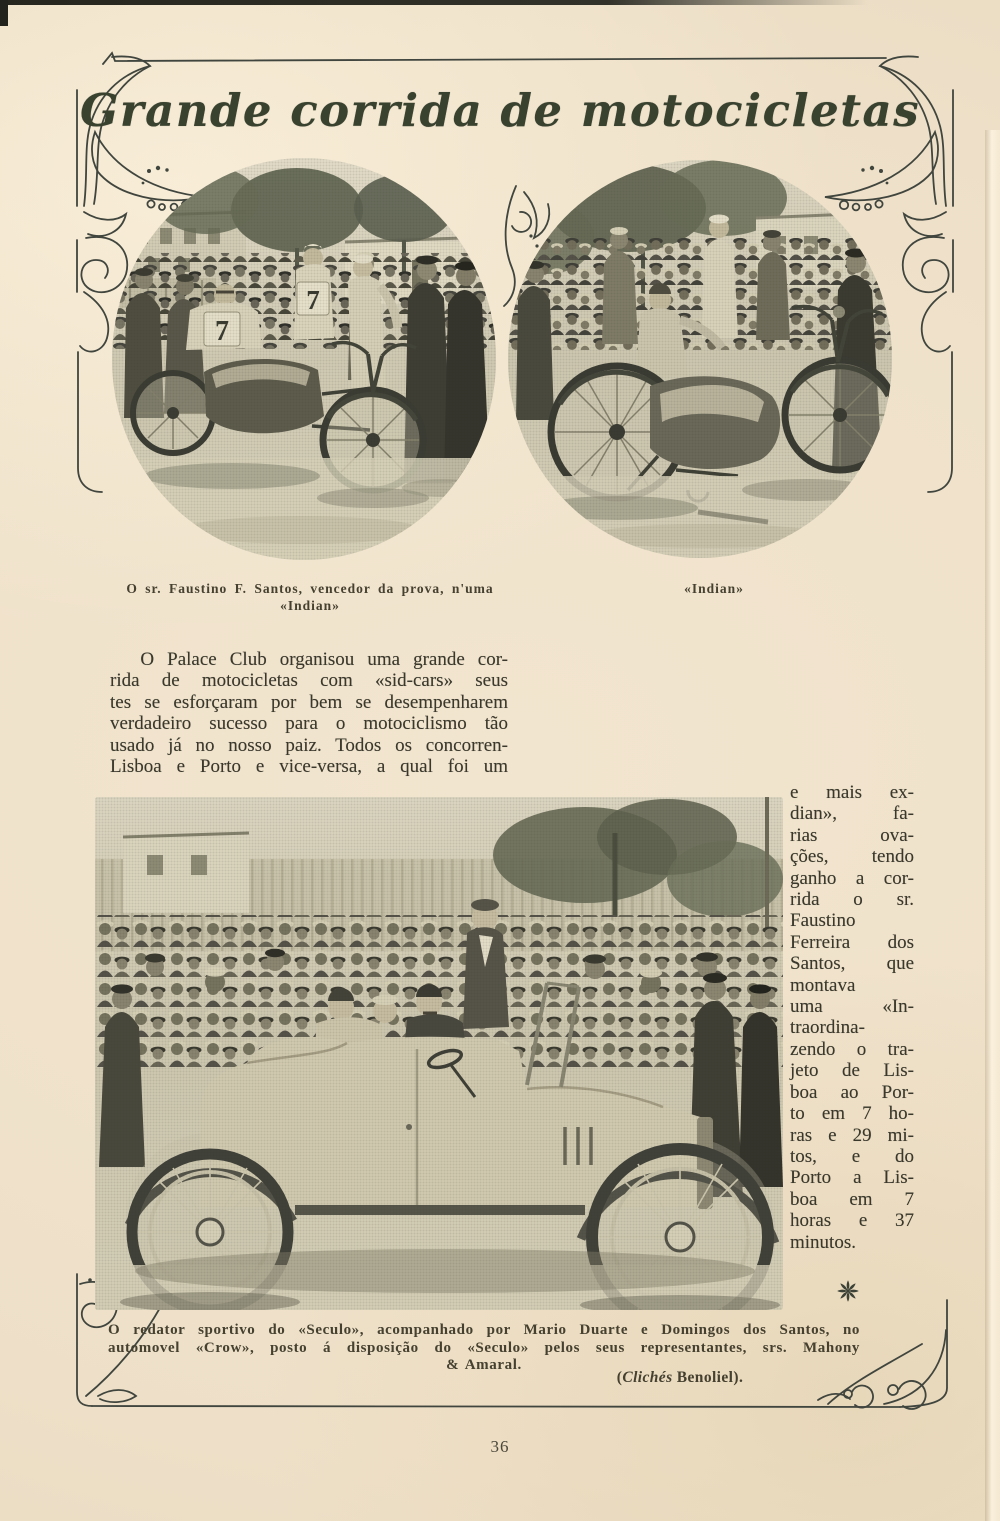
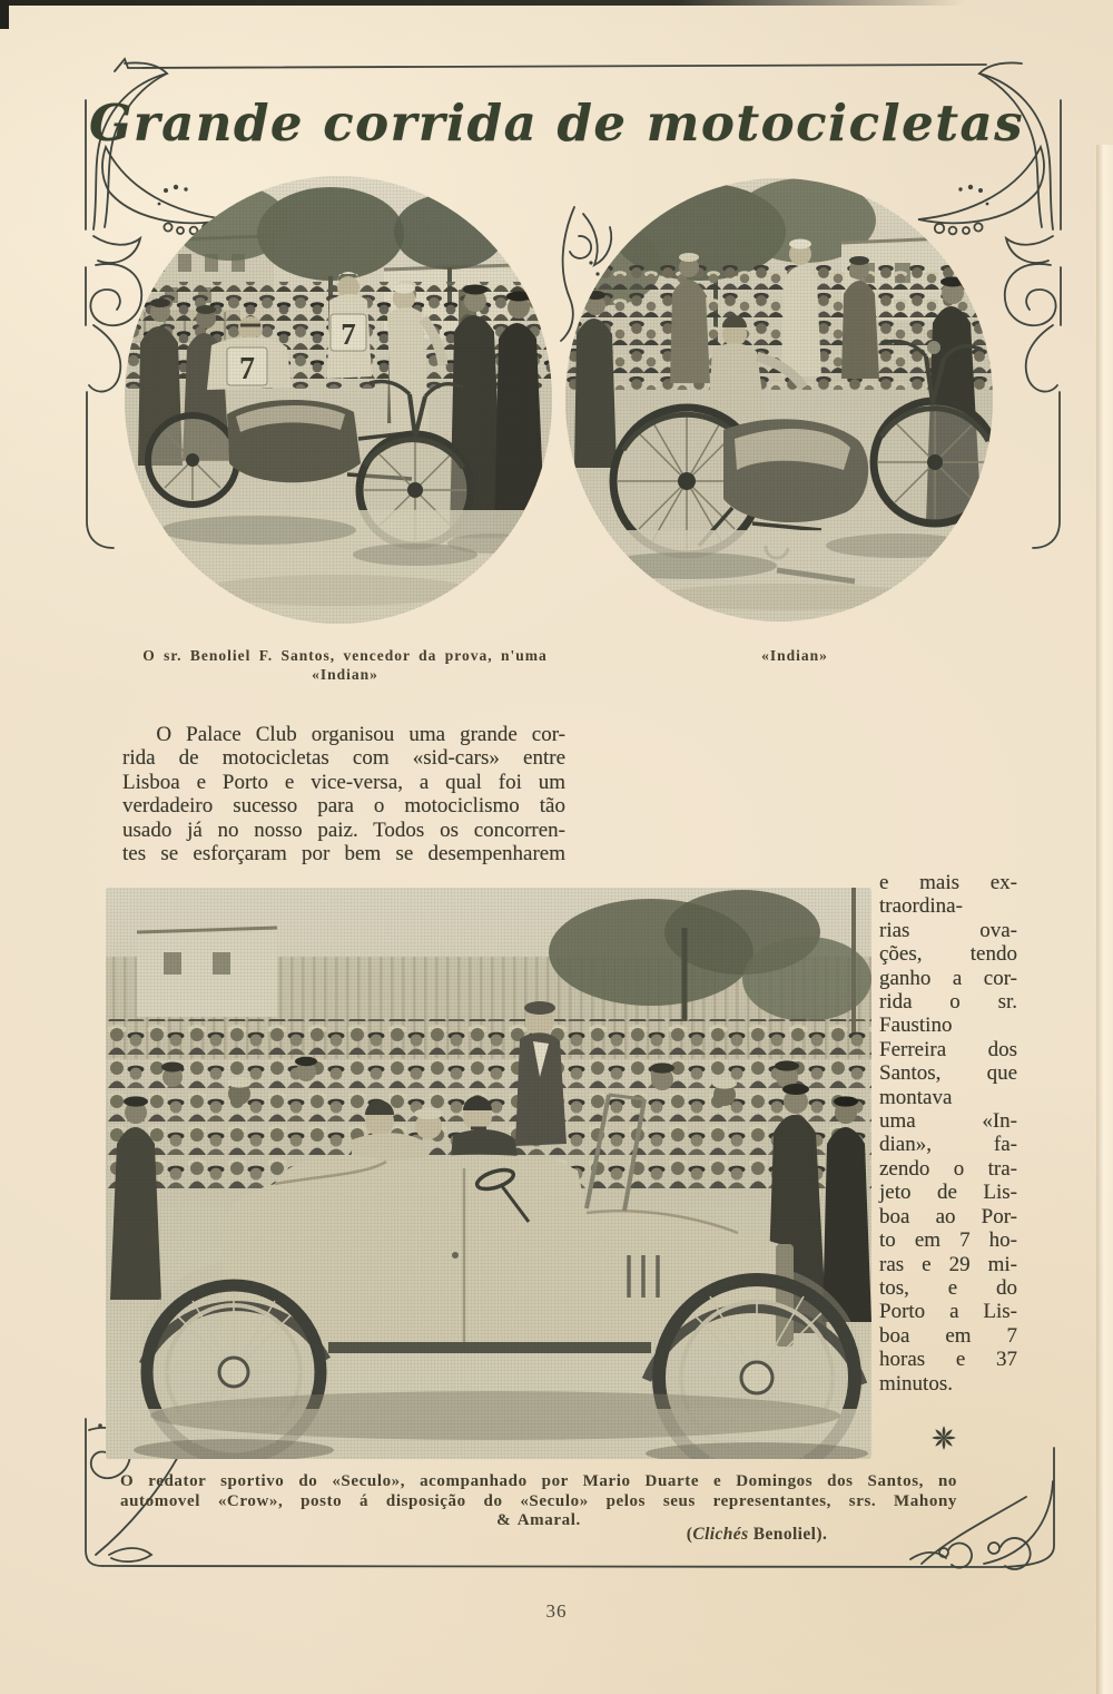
  Grande corrida de motocicletas
- O sr. Faustino F. Santos, vencedor da prova, n'uma
+ O sr. Benoliel F. Santos, vencedor da prova, n'uma
  «Indian»
  «Indian»
  O Palace Club organisou uma grande cor-
- rida de motocicletas com «sid-cars» seus
+ rida de motocicletas com «sid-cars» entre
- tes se esforçaram por bem se desempenharem
+ Lisboa e Porto e vice-versa, a qual foi um
  verdadeiro sucesso para o motociclismo tão
  usado já no nosso paiz. Todos os concorren-
- Lisboa e Porto e vice-versa, a qual foi um
+ tes se esforçaram por bem se desempenharem
  e mais ex-
- dian», fa-
+ traordina-
  rias ova-
  ções, tendo
  ganho a cor-
  rida o sr.
  Faustino
  Ferreira dos
  Santos, que
  montava
  uma «In-
- traordina-
+ dian», fa-
  zendo o tra-
  jeto de Lis-
  boa ao Por-
  to em 7 ho-
  ras e 29 mi-
  tos, e do
  Porto a Lis-
  boa em 7
  horas e 37
  minutos.
  O redator sportivo do «Seculo», acompanhado por Mario Duarte e Domingos dos Santos, no
  automovel «Crow», posto á disposição do «Seculo» pelos seus representantes, srs. Mahony
  & Amaral.
  (Clichés Benoliel).
  36
